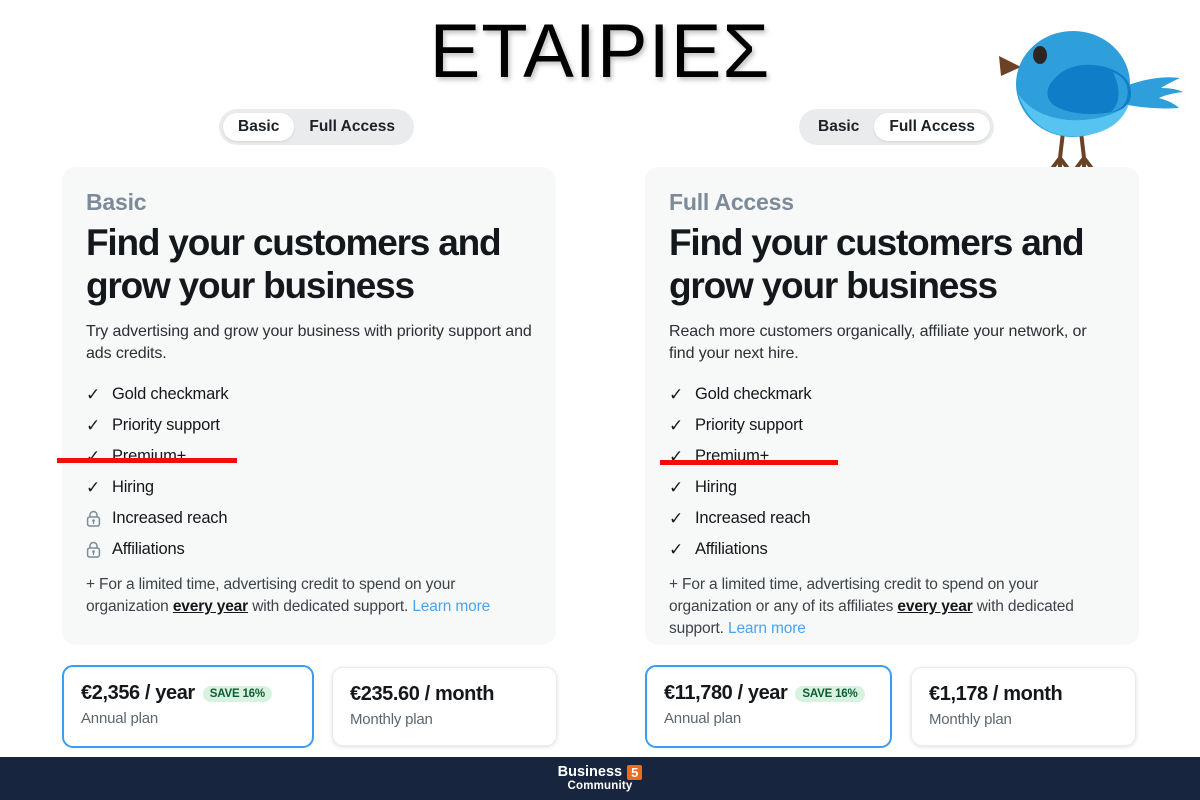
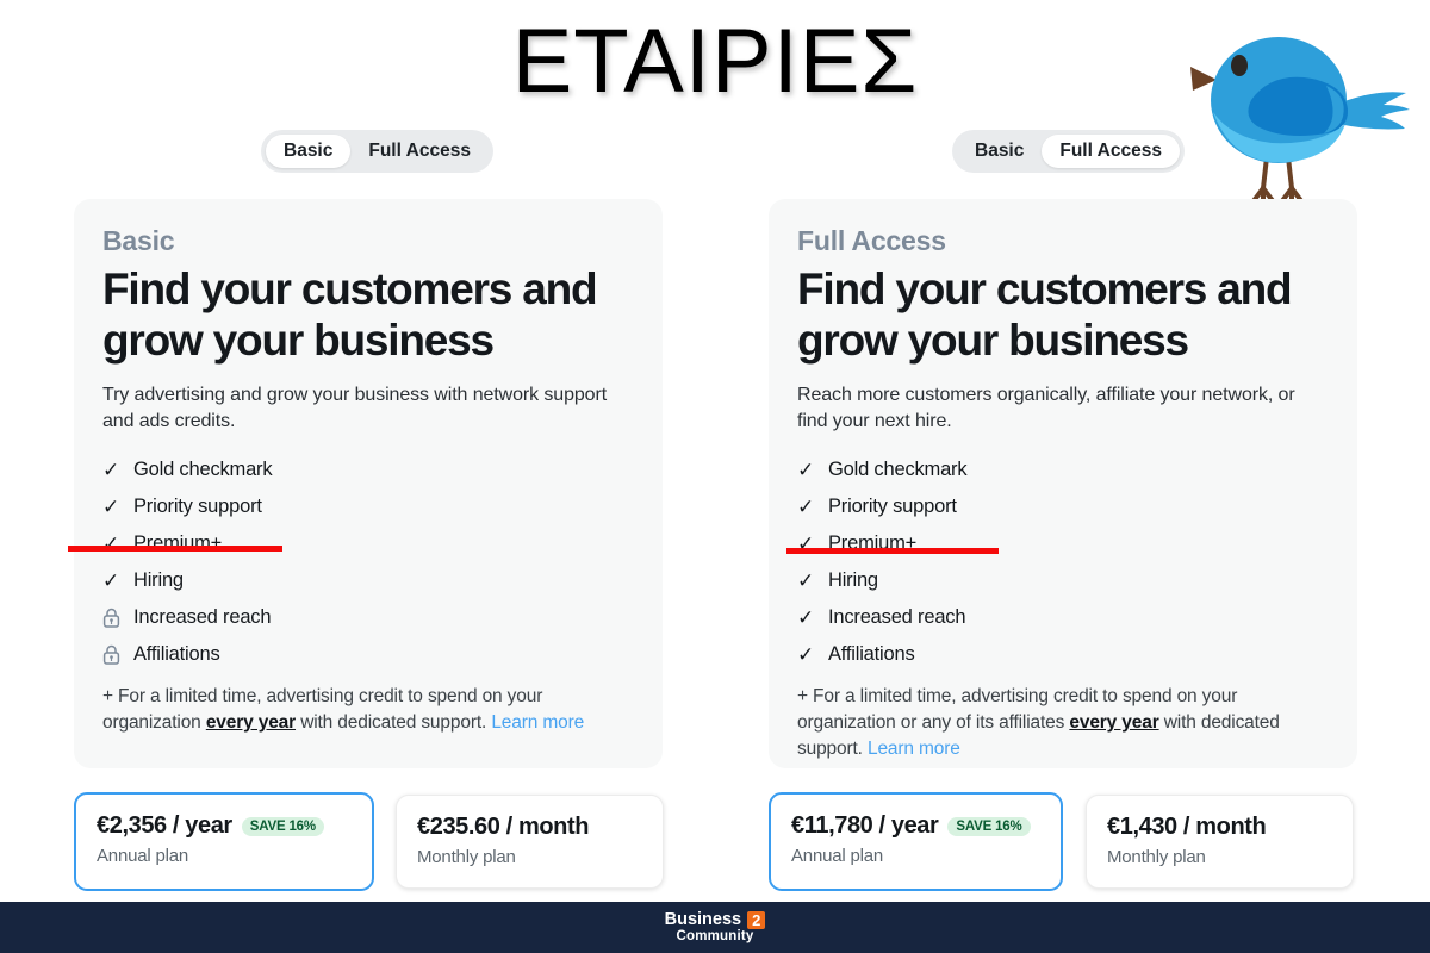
  ΕΤΑΙΡΙΕΣ
  Basic
  Full Access
  Basic
  Full Access
  Basic
  Find your customers and grow your business
- Try advertising and grow your business with priority support and ads credits.
+ Try advertising and grow your business with network support and ads credits.
  ✓
  Gold checkmark
  ✓
  Priority support
  ✓
  Premium+
  ✓
  Hiring
  Increased reach
  Affiliations
  + For a limited time, advertising credit to spend on your organization every year with dedicated support. Learn more
  Full Access
  Find your customers and grow your business
  Reach more customers organically, affiliate your network, or find your next hire.
  ✓
  Gold checkmark
  ✓
  Priority support
  ✓
  Premium+
  ✓
  Hiring
  ✓
  Increased reach
  ✓
  Affiliations
  + For a limited time, advertising credit to spend on your organization or any of its affiliates every year with dedicated support. Learn more
  €2,356 / year
  SAVE 16%
  Annual plan
  €235.60 / month
  Monthly plan
  €11,780 / year
  SAVE 16%
  Annual plan
- €1,178 / month
+ €1,430 / month
  Monthly plan
  Business
- 5
+ 2
  Community
